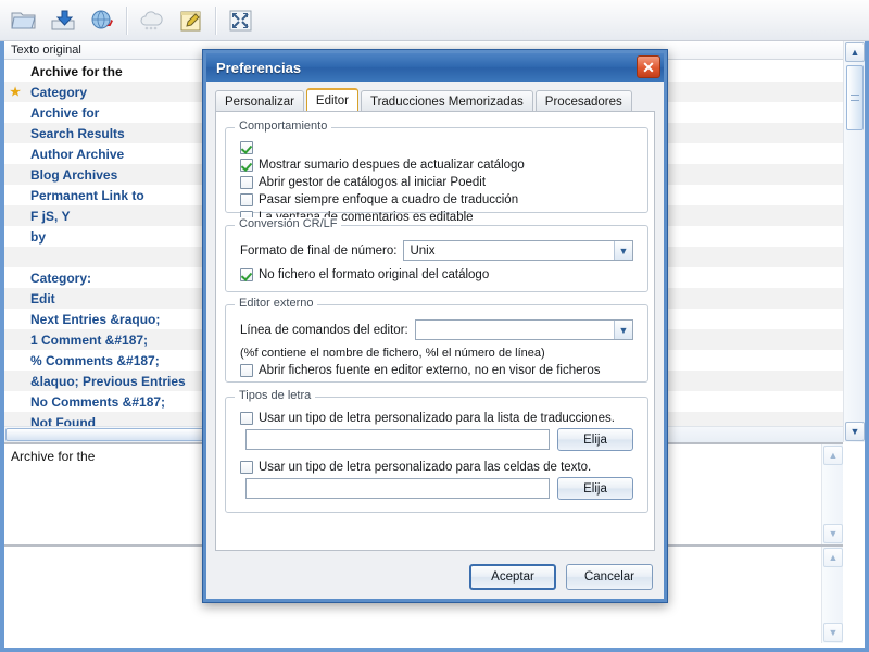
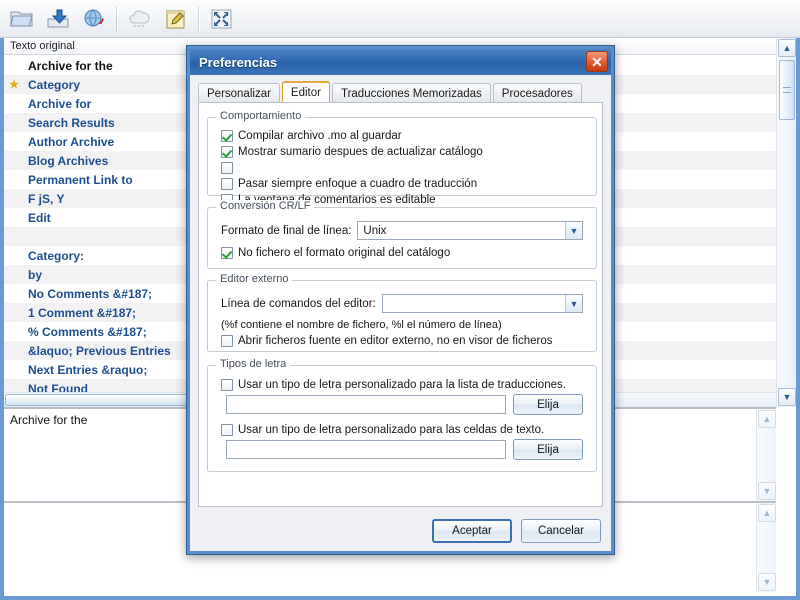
  Texto original
  Archive for the
  ★
  Category
  Archive for
  Search Results
  Author Archive
  Blog Archives
  Permanent Link to
  F jS, Y
- by
+ Edit
  Category:
- Edit
+ by
- Next Entries &raquo;
+ No Comments &#187;
  1 Comment &#187;
  % Comments &#187;
  &laquo; Previous Entries
- No Comments &#187;
+ Next Entries &raquo;
  ★
  Not Found
  ▲
  ▼
  Archive for the
  ▲
  ▼
  ▲
  ▼
  Preferencias
  ✕
  Personalizar
  Editor
  Traducciones Memorizadas
  Procesadores
  Comportamiento
+ Compilar archivo .mo al guardar
  Mostrar sumario despues de actualizar catálogo
- Abrir gestor de catálogos al iniciar Poedit
  Pasar siempre enfoque a cuadro de traducción
  Conversión CR/LF
- Formato de final de número:
+ Formato de final de línea:
  Unix
  ▼
  No fichero el formato original del catálogo
  Editor externo
  Línea de comandos del editor:
  ▼
  (%f contiene el nombre de fichero, %l el número de línea)
  Abrir ficheros fuente en editor externo, no en visor de ficheros
  Tipos de letra
  Usar un tipo de letra personalizado para la lista de traducciones.
  Elija
  Usar un tipo de letra personalizado para las celdas de texto.
  Elija
  Aceptar
  Cancelar
